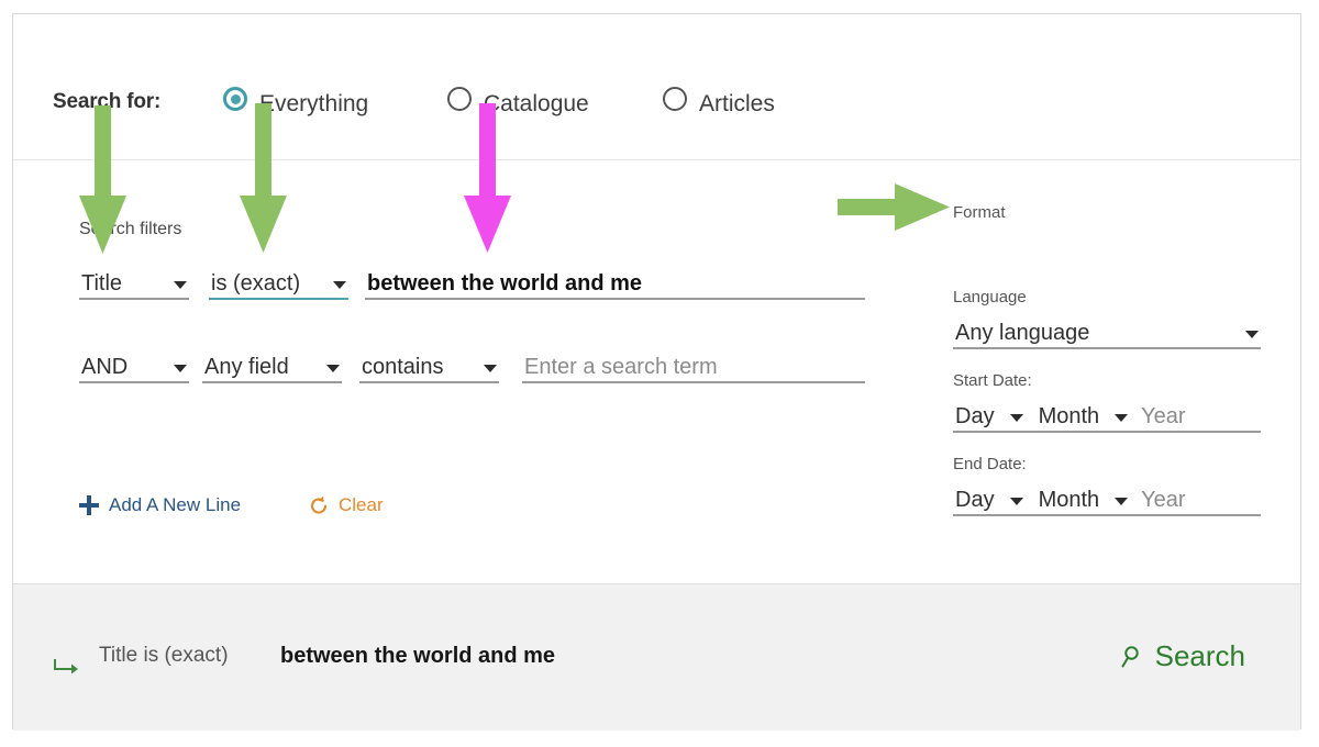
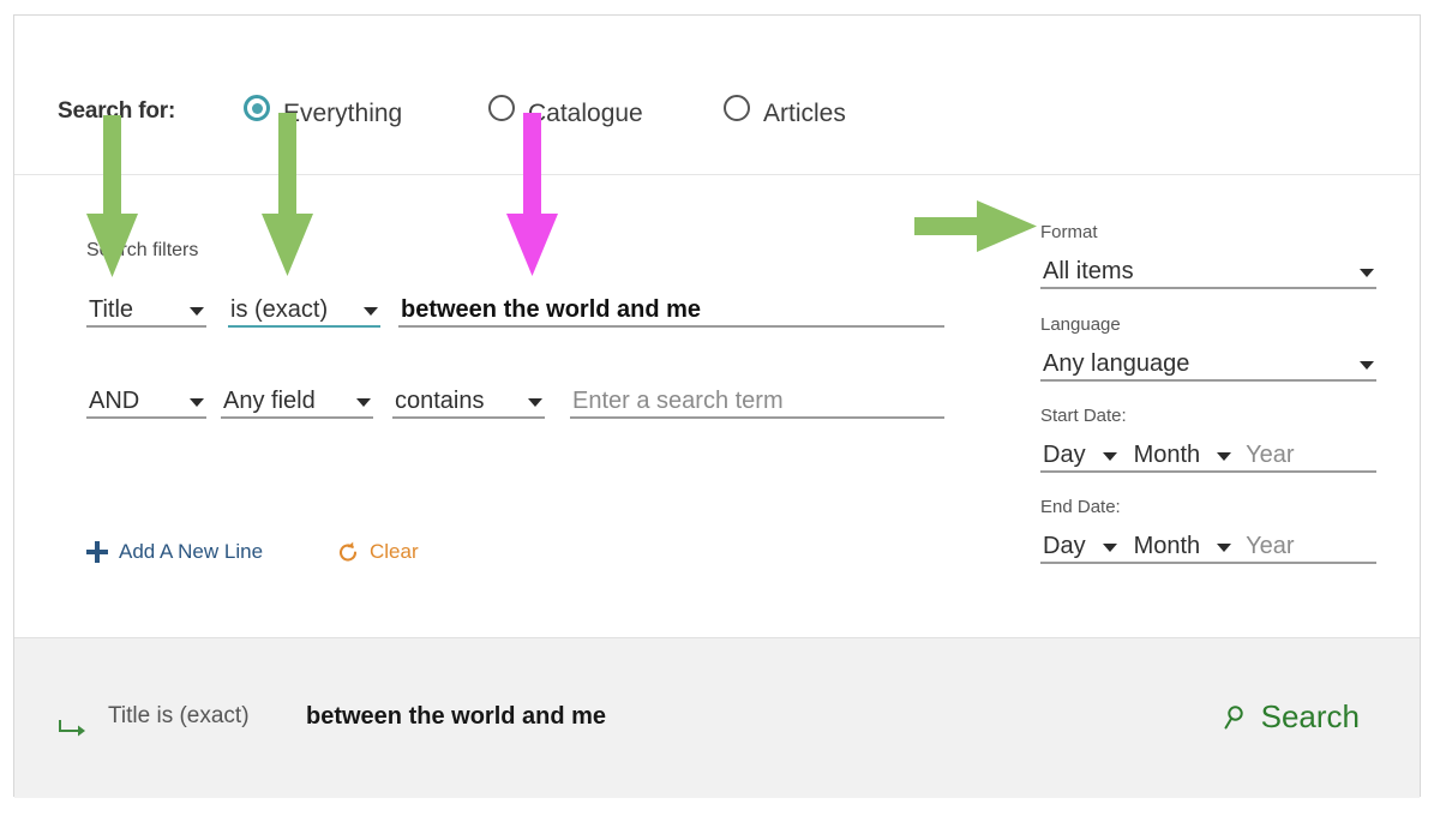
  Search for:
  verything
  atalogue
  Articles
  Srch filters
  Title
  is (exact)
  between the world and me
  AND
  Any field
  contains
  Enter a search term
  Add A New Line
  Clear
  Format
+ All items
  Language
  Any language
  Start Date:
  Day
  Month
  Year
  End Date:
  Day
  Month
  Year
  Title is (exact)
  between the world and me
  Search
